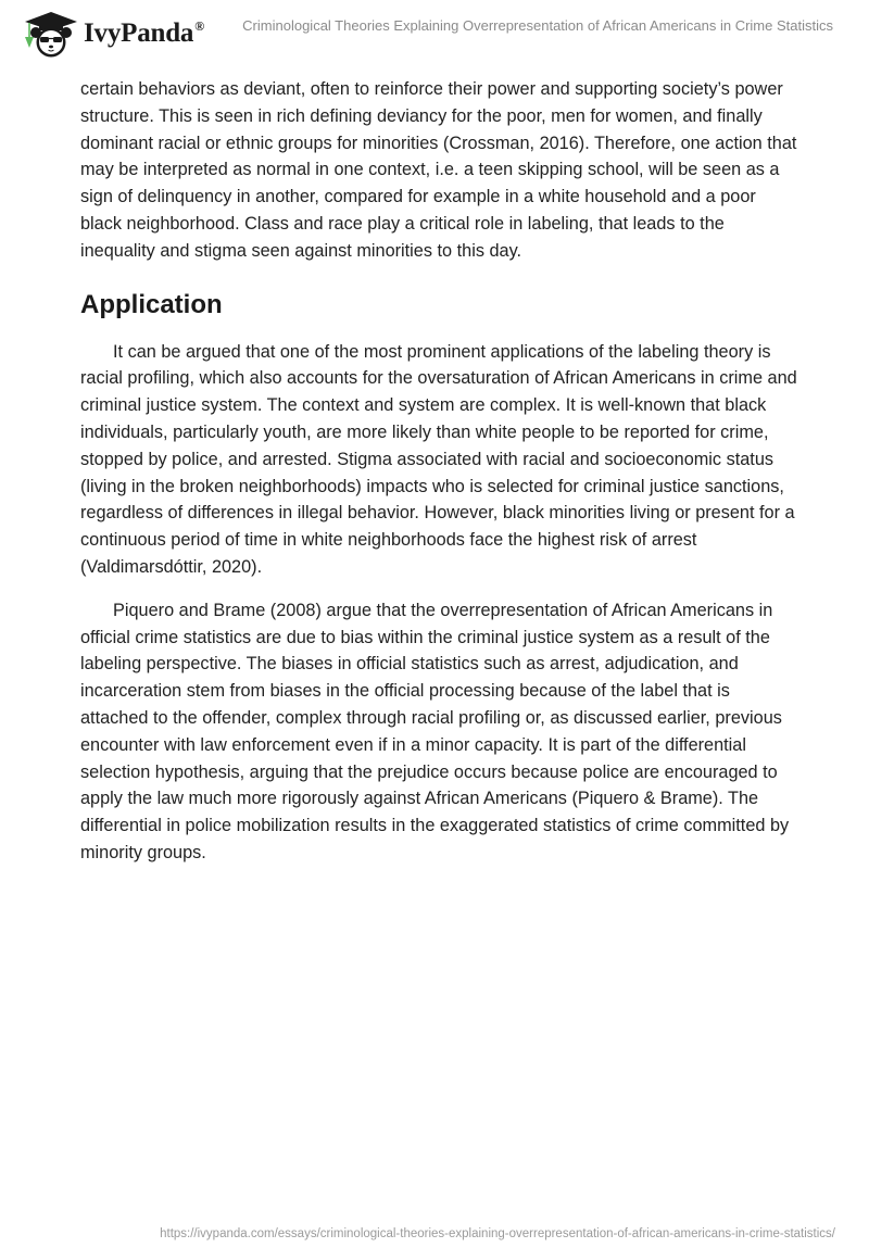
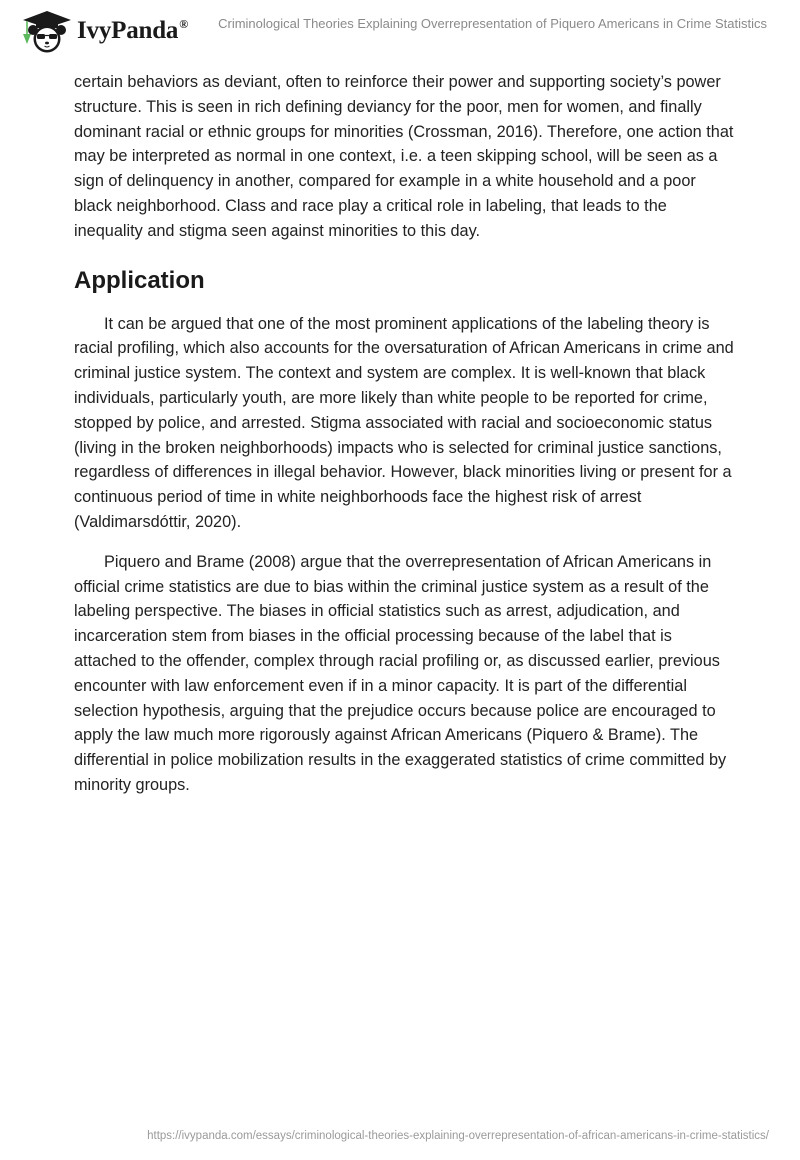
  IvyPanda®
- Criminological Theories Explaining Overrepresentation of African Americans in Crime Statistics
+ Criminological Theories Explaining Overrepresentation of Piquero Americans in Crime Statistics
  certain behaviors as deviant, often to reinforce their power and supporting society’s power structure. This is seen in rich defining deviancy for the poor, men for women, and finally dominant racial or ethnic groups for minorities (Crossman, 2016). Therefore, one action that may be interpreted as normal in one context, i.e. a teen skipping school, will be seen as a sign of delinquency in another, compared for example in a white household and a poor black neighborhood. Class and race play a critical role in labeling, that leads to the inequality and stigma seen against minorities to this day.
  Application
  It can be argued that one of the most prominent applications of the labeling theory is racial profiling, which also accounts for the oversaturation of African Americans in crime and criminal justice system. The context and system are complex. It is well-known that black individuals, particularly youth, are more likely than white people to be reported for crime, stopped by police, and arrested. Stigma associated with racial and socioeconomic status (living in the broken neighborhoods) impacts who is selected for criminal justice sanctions, regardless of differences in illegal behavior. However, black minorities living or present for a continuous period of time in white neighborhoods face the highest risk of arrest (Valdimarsdóttir, 2020).
  Piquero and Brame (2008) argue that the overrepresentation of African Americans in official crime statistics are due to bias within the criminal justice system as a result of the labeling perspective. The biases in official statistics such as arrest, adjudication, and incarceration stem from biases in the official processing because of the label that is attached to the offender, complex through racial profiling or, as discussed earlier, previous encounter with law enforcement even if in a minor capacity. It is part of the differential selection hypothesis, arguing that the prejudice occurs because police are encouraged to apply the law much more rigorously against African Americans (Piquero & Brame). The differential in police mobilization results in the exaggerated statistics of crime committed by minority groups.
  https://ivypanda.com/essays/criminological-theories-explaining-overrepresentation-of-african-americans-in-crime-statistics/
